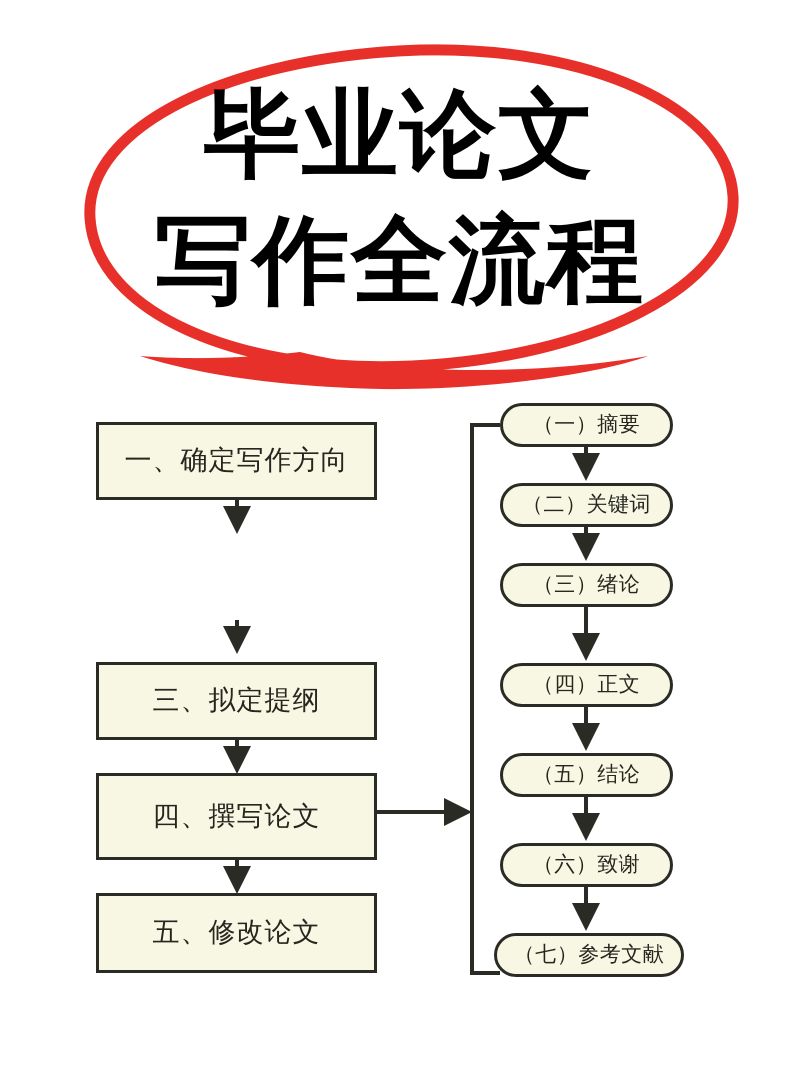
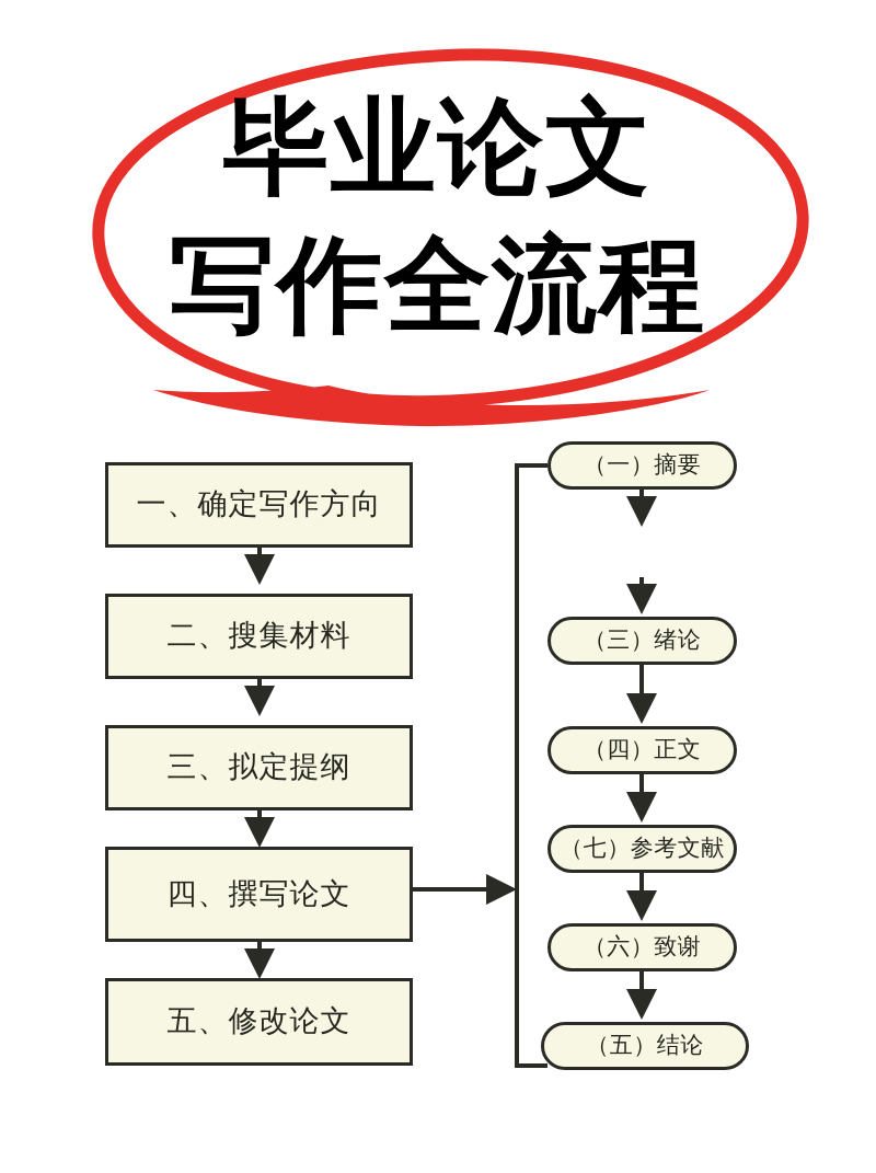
  毕业论文
  写作全流程
  一、确定写作方向
+ 二、搜集材料
  三、拟定提纲
  四、撰写论文
  五、修改论文
  （一）摘要
- （二）关键词
  （三）绪论
  （四）正文
- （五）结论
+ （七）参考文献
  （六）致谢
- （七）参考文献
+ （五）结论
